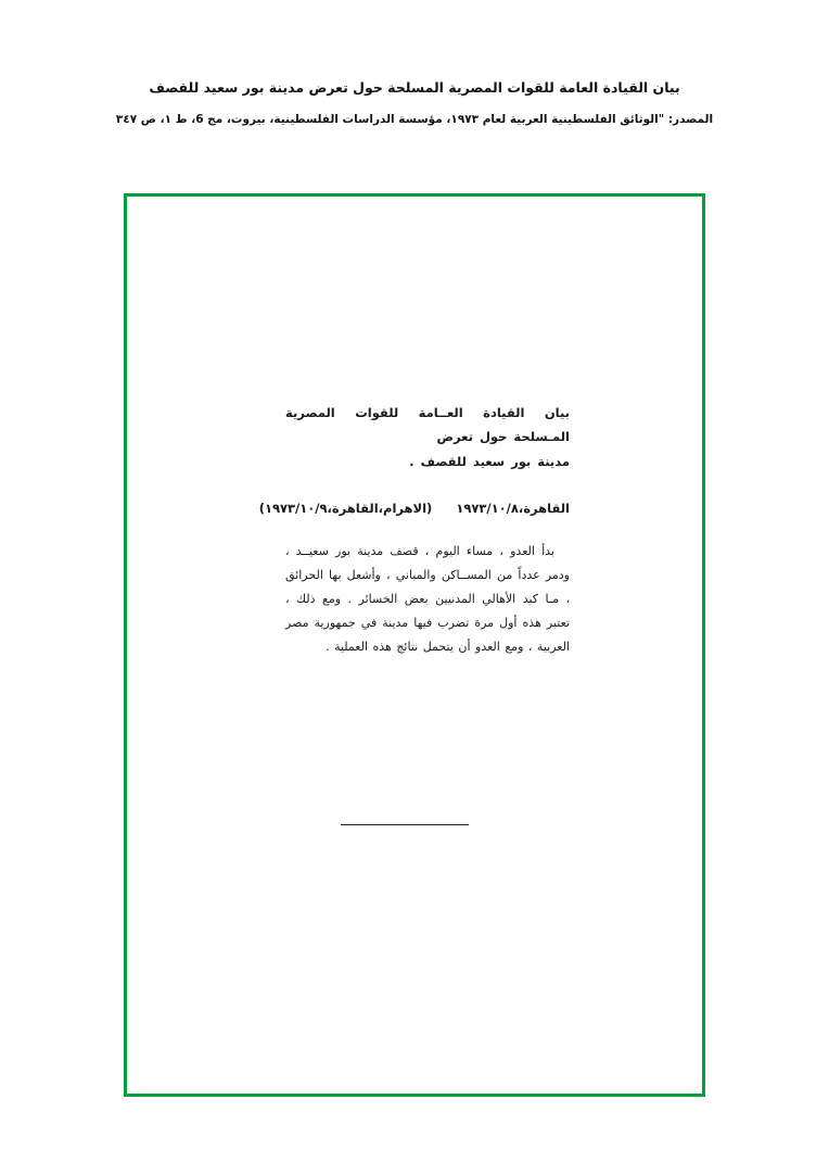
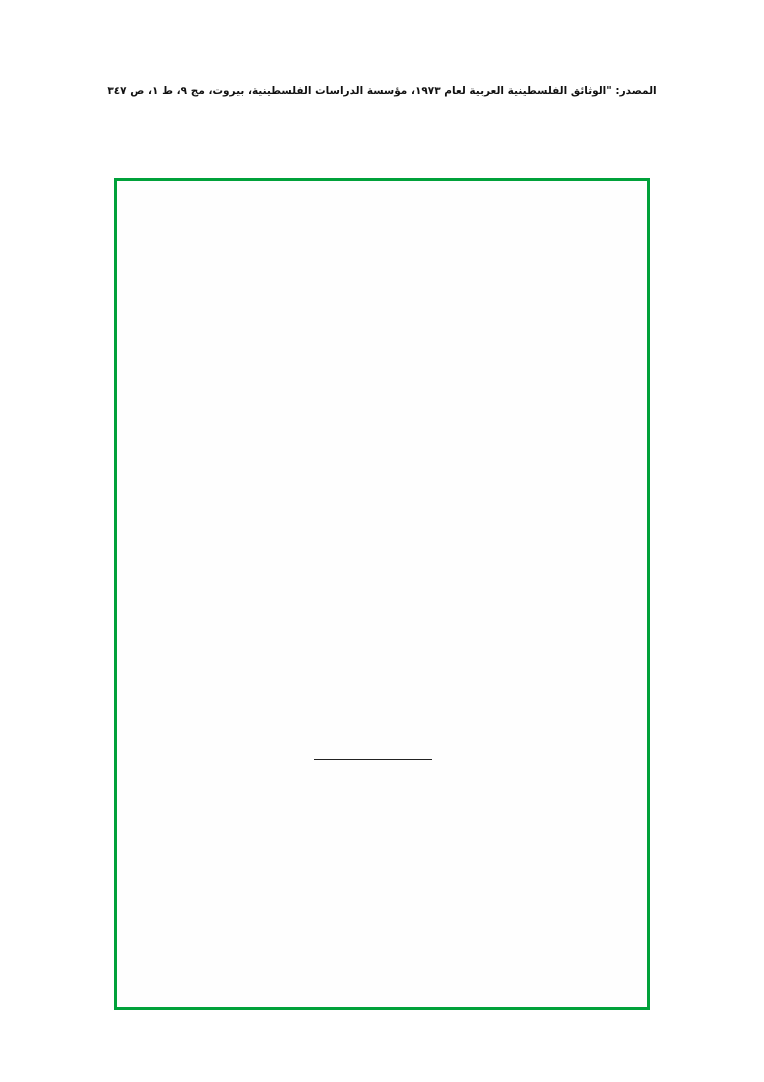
- بيان القيادة العامة للقوات المصرية المسلحة حول تعرض مدينة بور سعيد للقصف
- المصدر: "الوثائق الفلسطينية العربية لعام ١٩٧٣، مؤسسة الدراسات الفلسطينية، بيروت، مج 6، ط ١، ص ٣٤٧
+ المصدر: "الوثائق الفلسطينية العربية لعام ١٩٧٣، مؤسسة الدراسات الفلسطينية، بيروت، مج ٩، ط ١، ص ٣٤٧
- بيان القيادة العــامة للقوات المصرية المـسلحة حول تعرض
- مدينة بور سعيد للقصف .
- القاهرة،١٩٧٣/١٠/٨ (الاهرام،القاهرة،١٩٧٣/١٠/٩)
- بدأ العدو ، مساء اليوم ، قصف مدينة بور سعيــد ، ودمر عدداً من المســاكن والمباني ، وأشعل بها الحرائق ، مـا كبد الأهالي المدنيين بعض الخسائر . ومع ذلك ، تعتبر هذه أول مرة تضرب فيها مدينة في جمهورية مصر العربية ، ومع العدو أن يتحمل نتائج هذه العملية .
